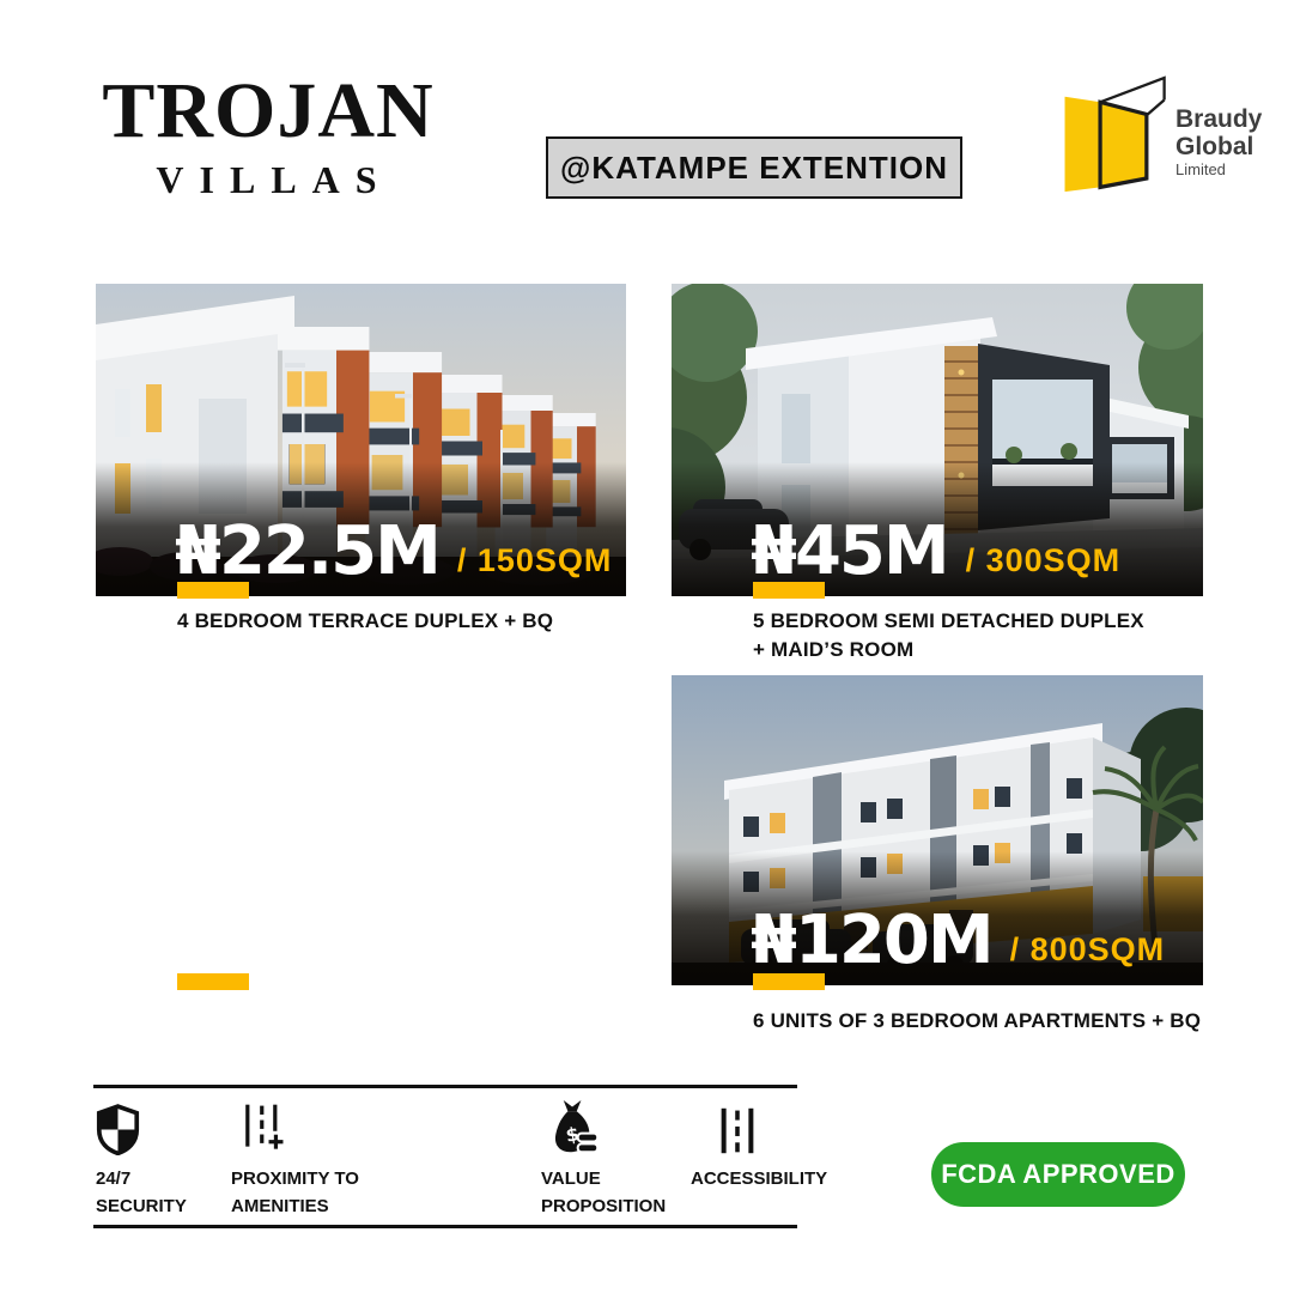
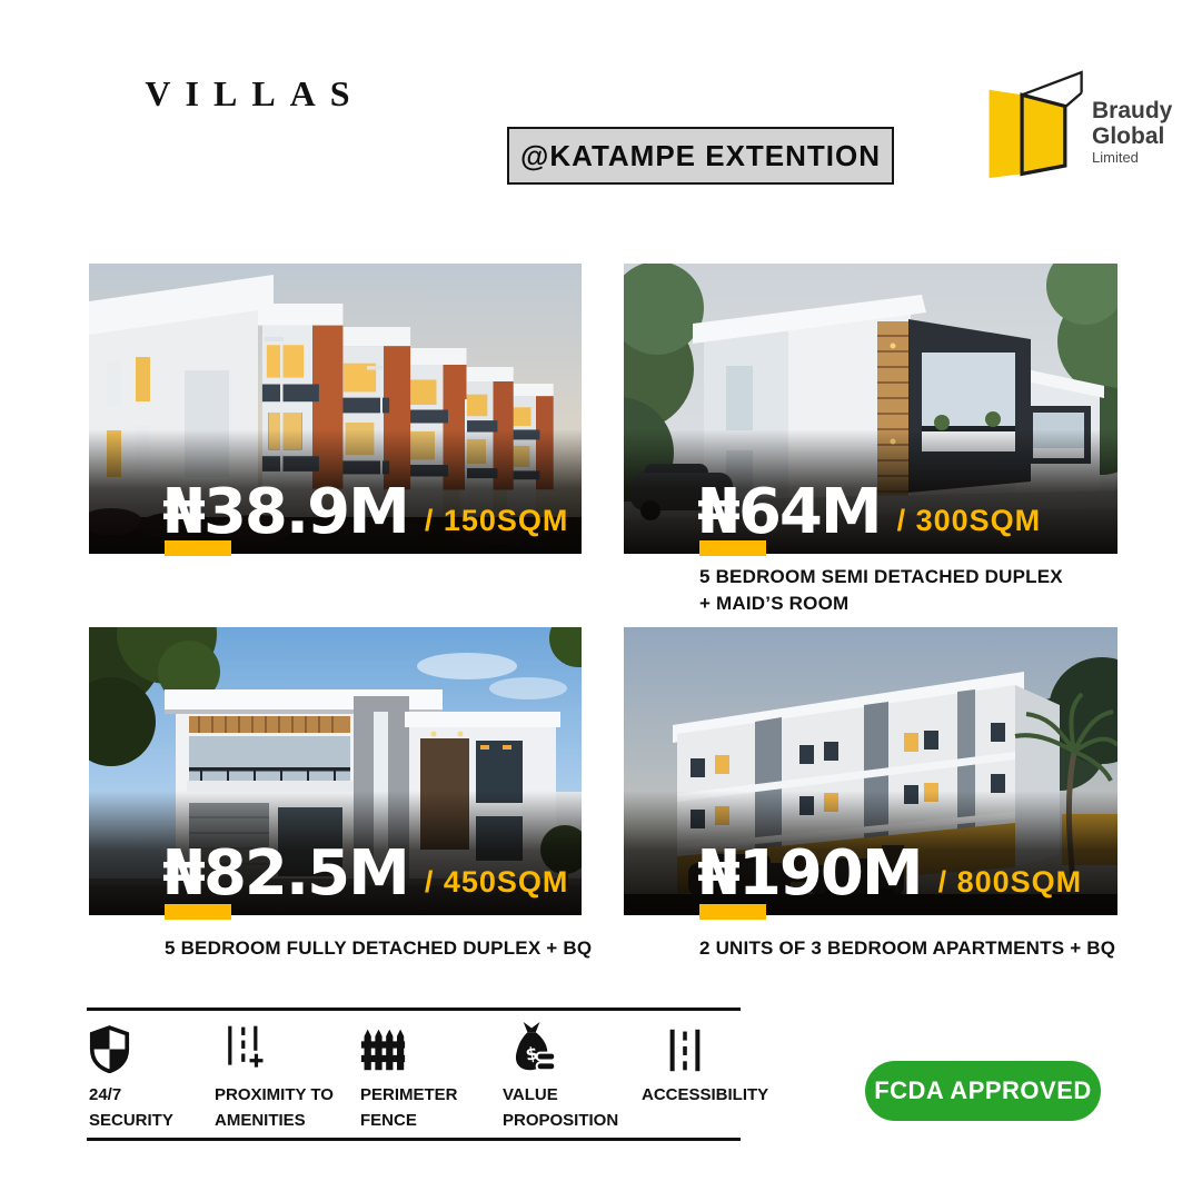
- TROJAN
  VILLAS
  @KATAMPE EXTENTION
  Braudy
  Global
  Limited
- ₦22.5M
+ ₦38.9M
  / 150SQM
- 4 BEDROOM TERRACE DUPLEX + BQ
- ₦45M
+ ₦64M
  / 300SQM
  5 BEDROOM SEMI DETACHED DUPLEX
  + MAID’S ROOM
+ ₦82.5M
+ / 450SQM
+ 5 BEDROOM FULLY DETACHED DUPLEX + BQ
- ₦120M
+ ₦190M
  / 800SQM
- 6 UNITS OF 3 BEDROOM APARTMENTS + BQ
+ 2 UNITS OF 3 BEDROOM APARTMENTS + BQ
  24/7
  SECURITY
  PROXIMITY TO
  AMENITIES
+ PERIMETER
+ FENCE
  VALUE
  PROPOSITION
  ACCESSIBILITY
  FCDA APPROVED
